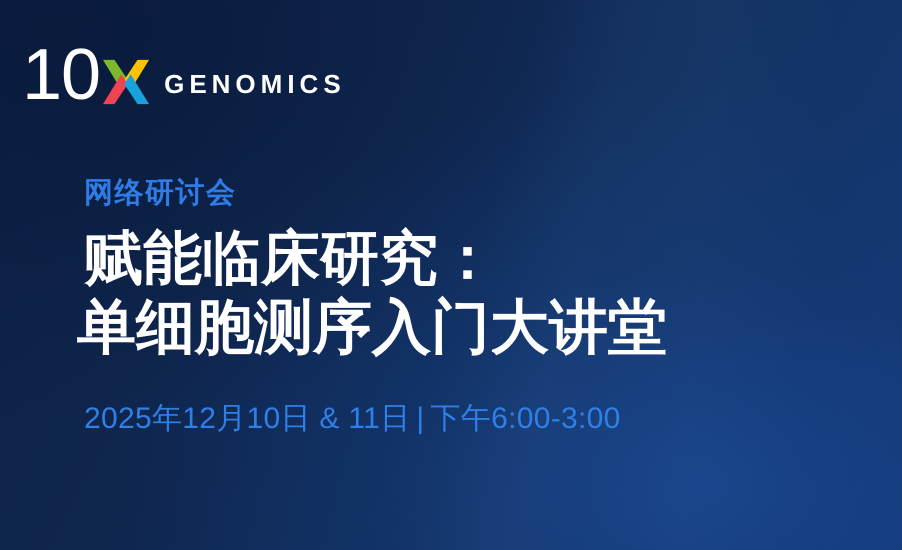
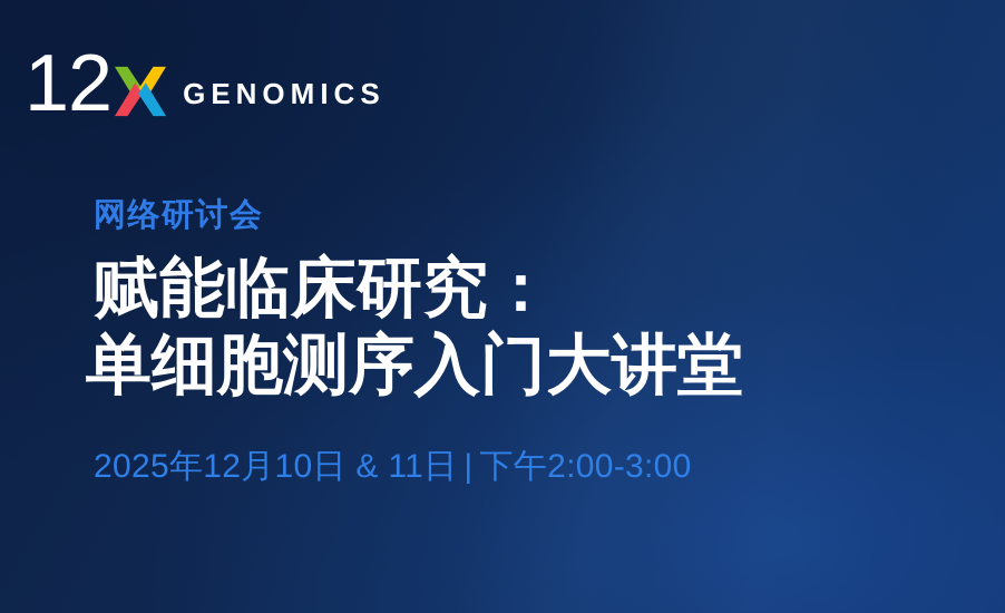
- 10
+ 12
  GENOMICS
  网络研讨会
  赋能临床研究：
  单细胞测序入门大讲堂
- 2025年12月10日 & 11日 | 下午6:00-3:00
+ 2025年12月10日 & 11日 | 下午2:00-3:00
